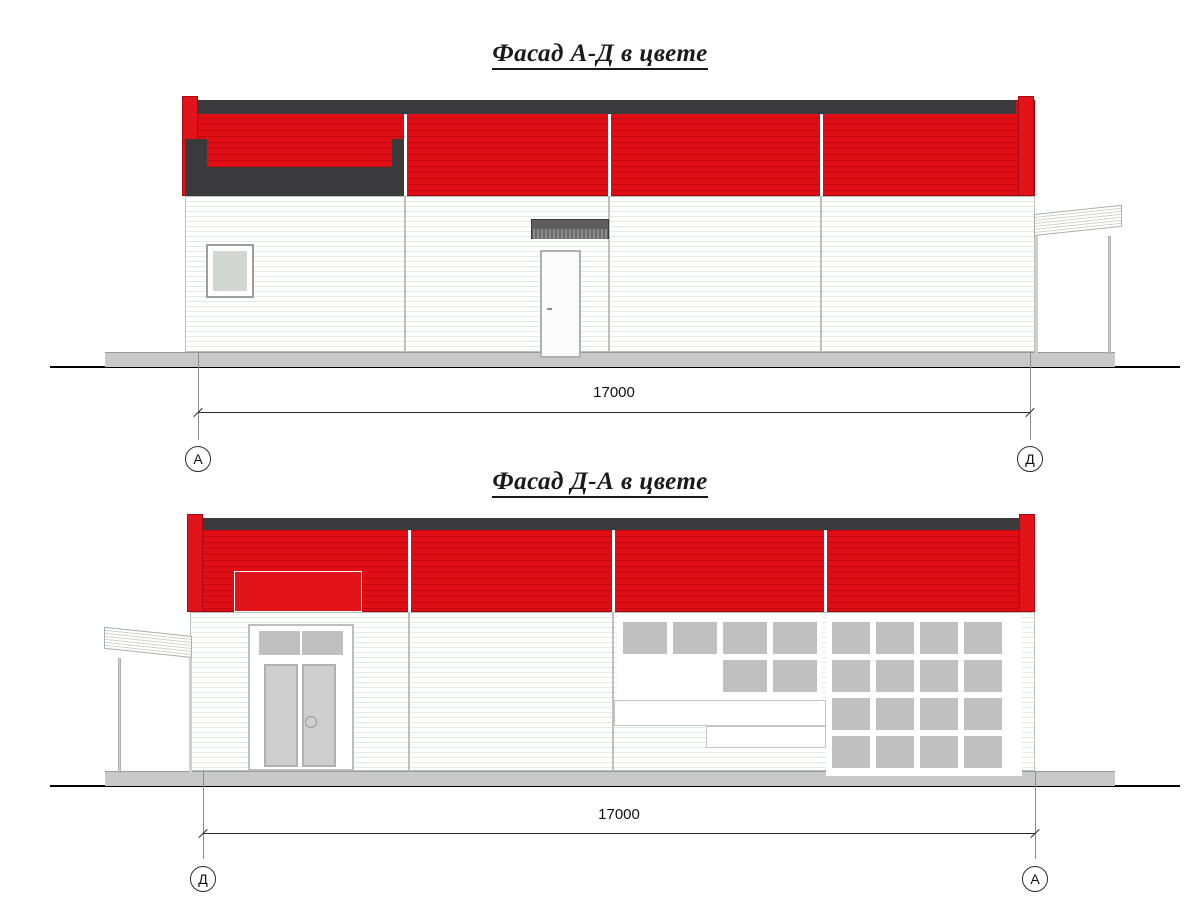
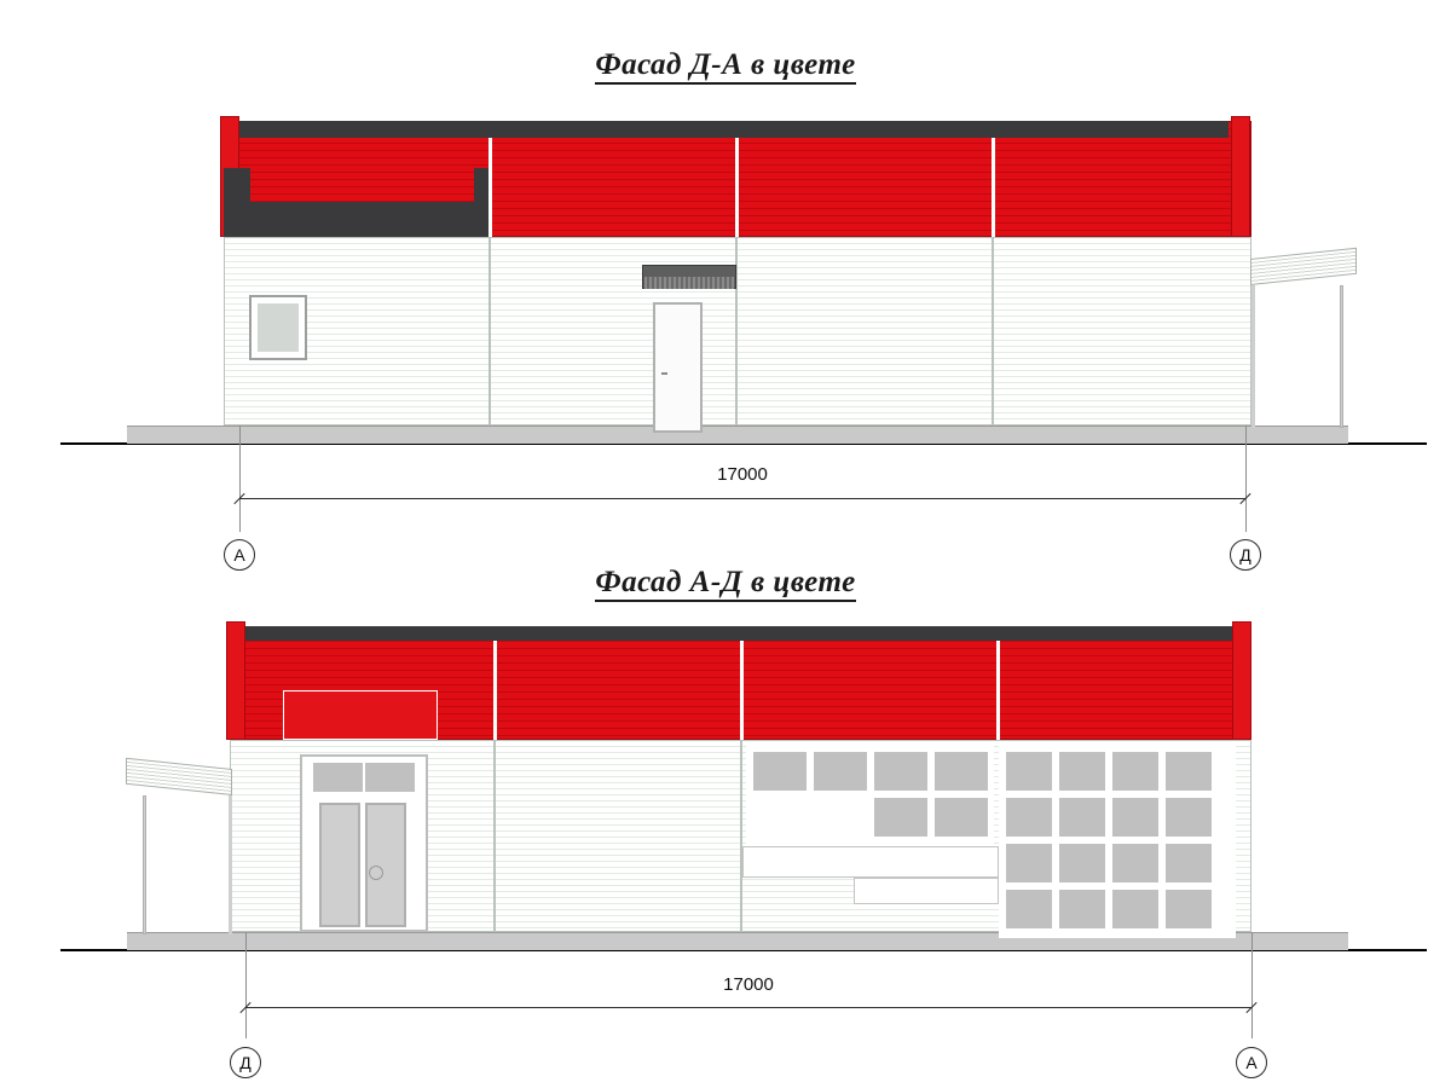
- Фасад А-Д в цвете
+ Фасад Д-А в цвете
  17000
  А
  Д
- Фасад Д-А в цвете
+ Фасад А-Д в цвете
  17000
  Д
  А
